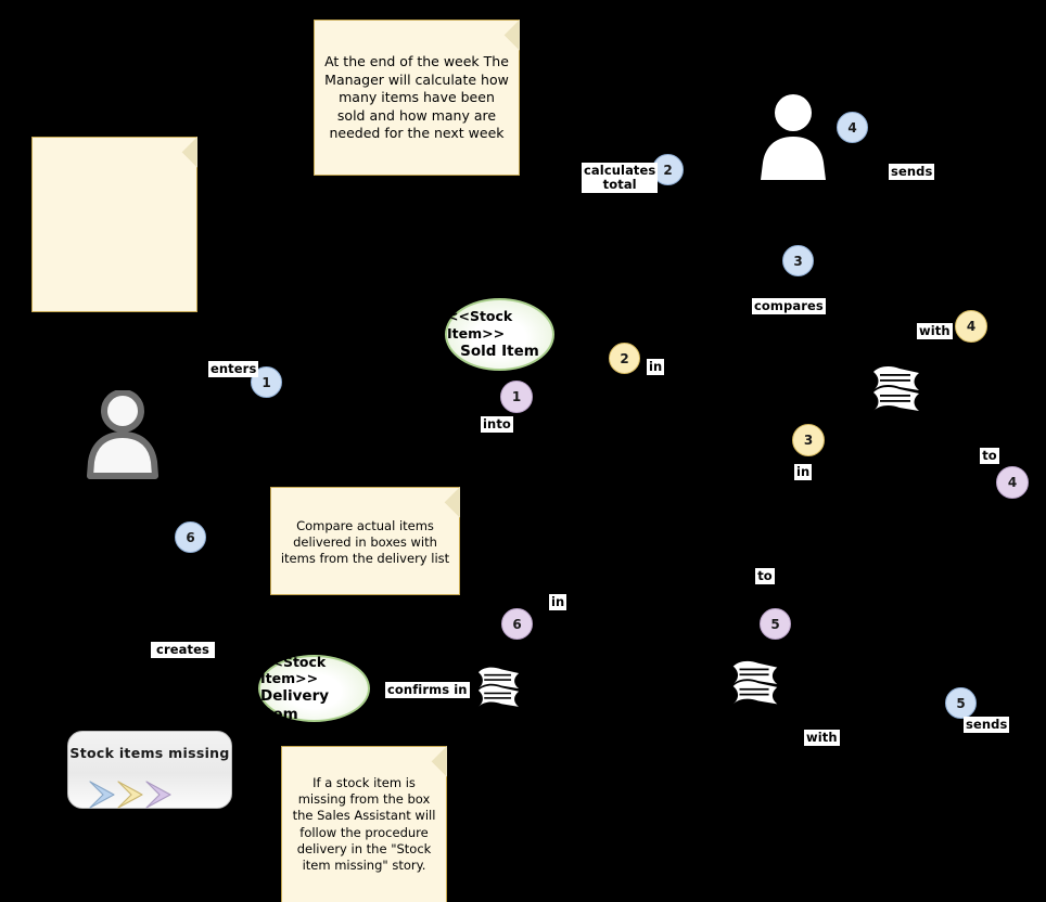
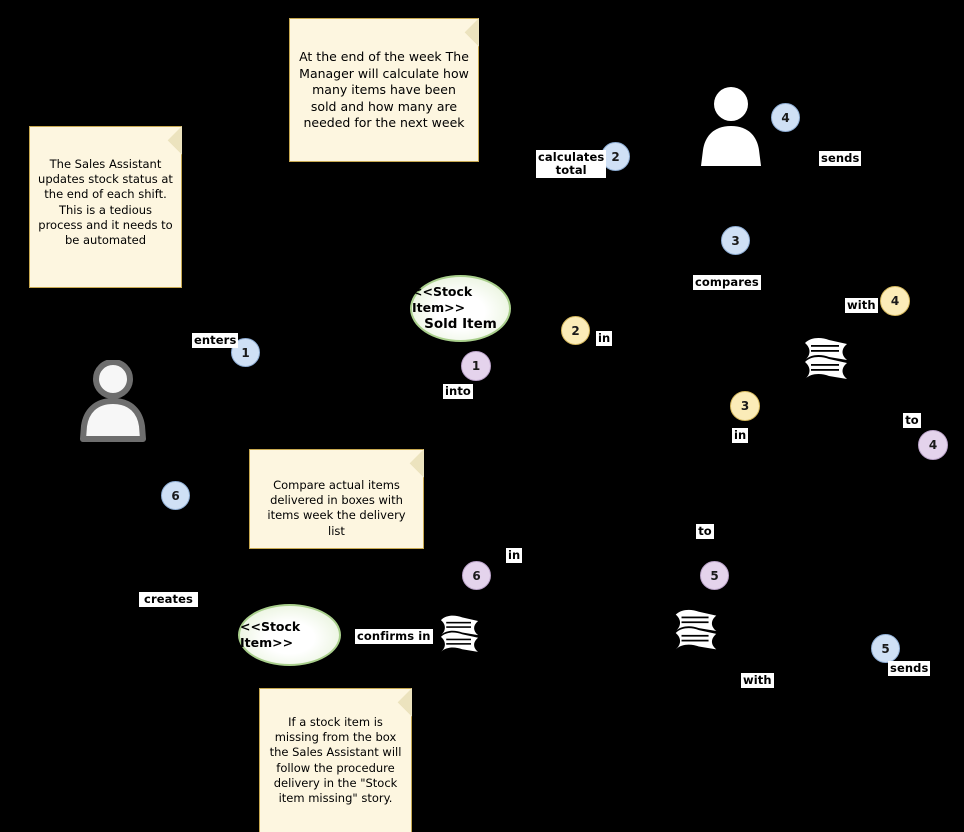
  At the end of the week The Manager will calculate how many items have been sold and how many are needed for the next week
+ The Sales Assistant updates stock status at the end of each shift. This is a tedious process and it needs to be automated
- Compare actual items delivered in boxes with items from the delivery list
+ Compare actual items delivered in boxes with items week the delivery list
  If a stock item is missing from the box the Sales Assistant will follow the procedure delivery in the "Stock item missing" story.
  <<Stock Item>>
  Sold Item
  <<Stock Item>>
- Delivery Item
- Stock items missing
  2
  4
  3
  4
  1
  2
  1
  3
  4
  6
  6
  5
  5
  calculates
  total
  sends
  compares
  with
  enters
  in
  into
  to
  in
  to
  in
  creates
  confirms in
  with
  sends
